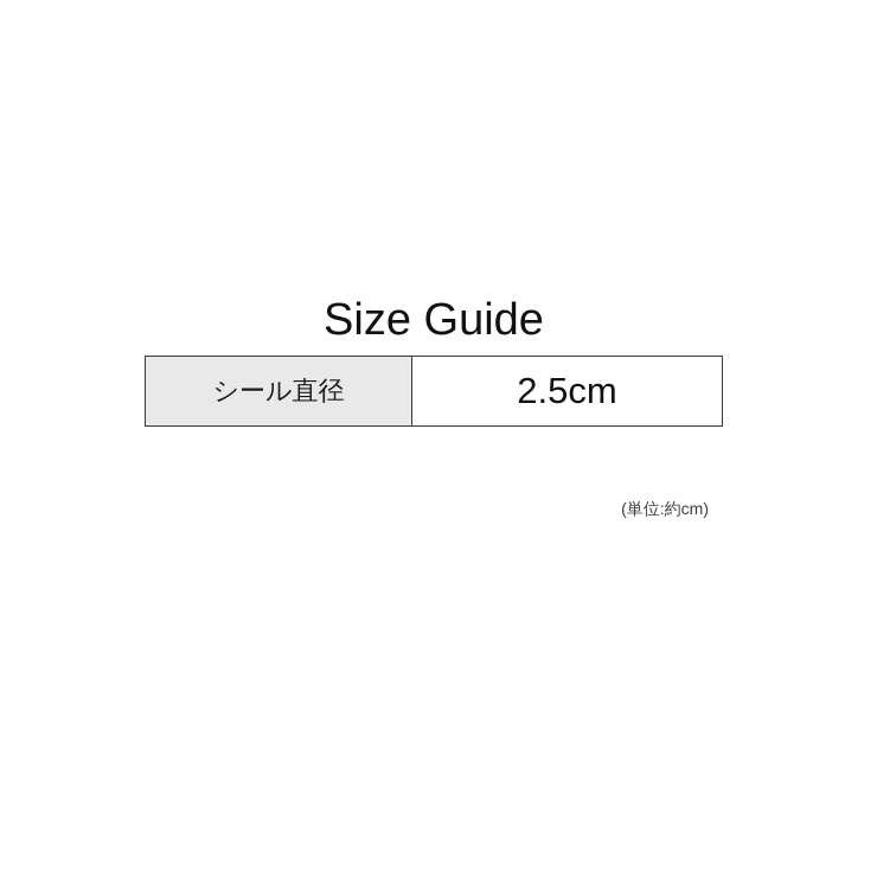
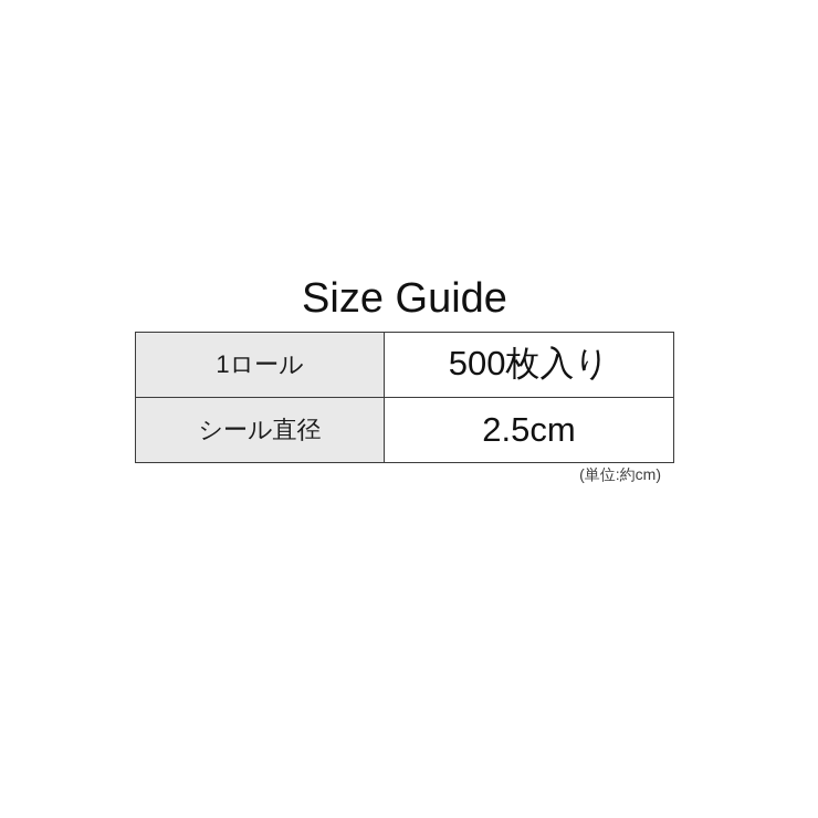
  Size Guide
+ 1ロール	500枚入り
  シール直径	2.5cm
  (単位:約cm)
